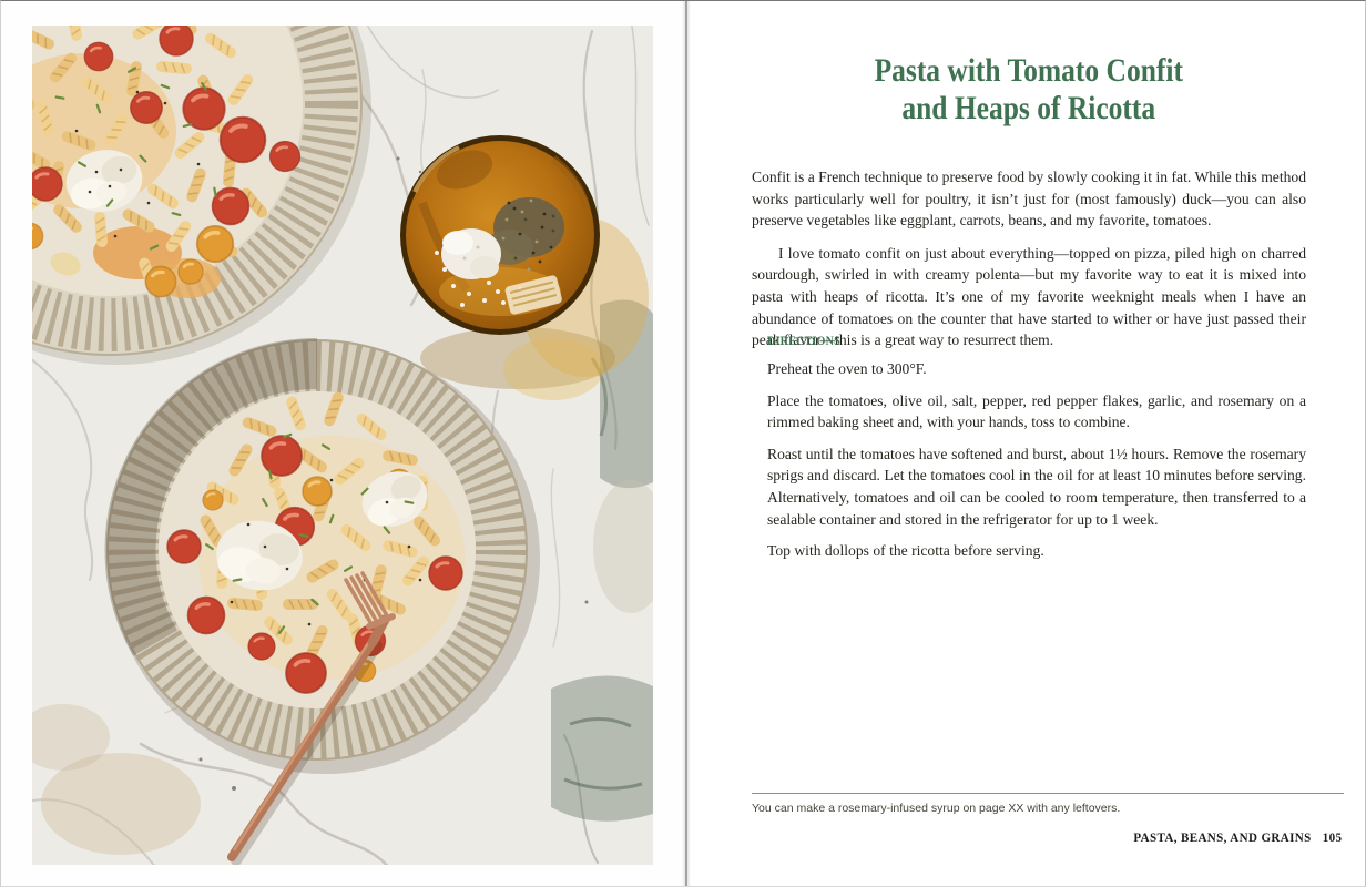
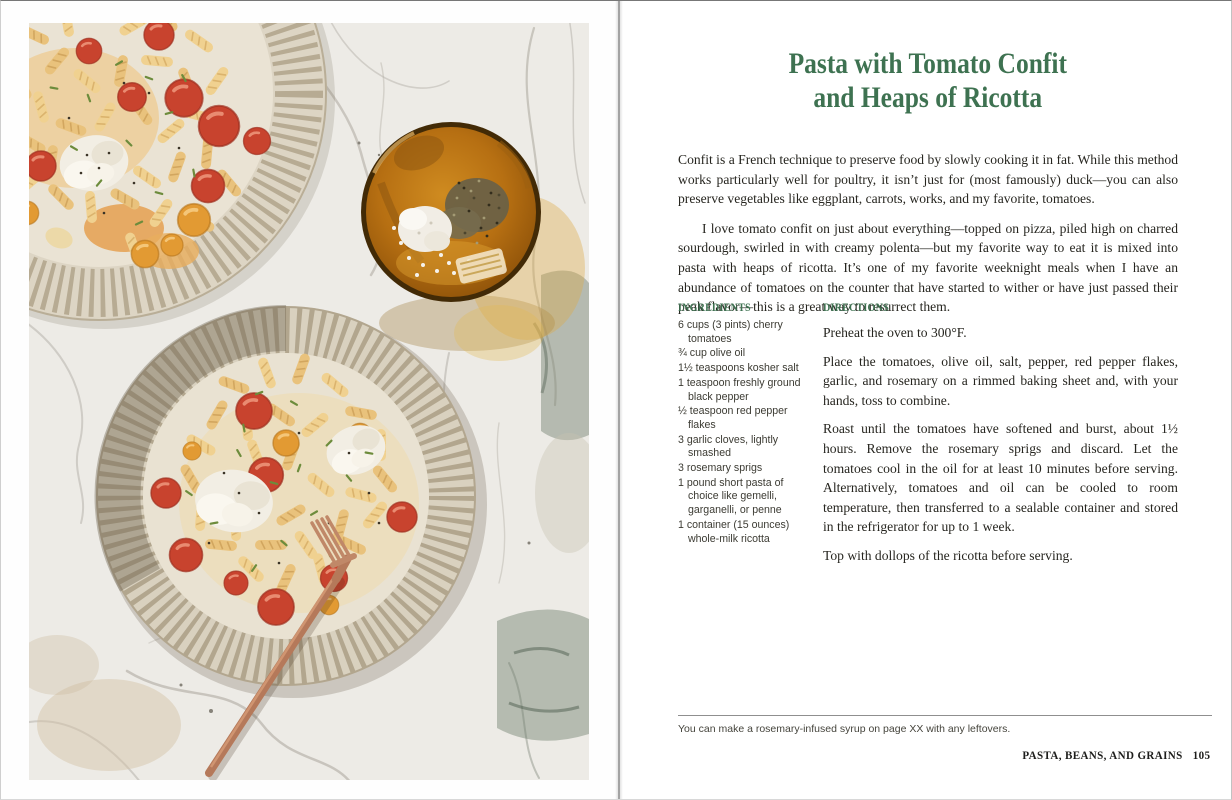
  Pasta with Tomato Confit
  and Heaps of Ricotta
- Confit is a French technique to preserve food by slowly cooking it in fat. While this method works particularly well for poultry, it isn’t just for (most famously) duck—you can also preserve vegetables like eggplant, carrots, beans, and my favorite, tomatoes.
+ Confit is a French technique to preserve food by slowly cooking it in fat. While this method works particularly well for poultry, it isn’t just for (most famously) duck—you can also preserve vegetables like eggplant, carrots, works, and my favorite, tomatoes.
  I love tomato confit on just about everything—topped on pizza, piled high on charred sourdough, swirled in with creamy polenta—but my favorite way to eat it is mixed into pasta with heaps of ricotta. It’s one of my favorite weeknight meals when I have an abundance of tomatoes on the counter that have started to wither or have just passed their peak flavor—this is a great way to resurrect them.
+ INGREDIENTS
+ 6 cups (3 pints) cherry tomatoes
+ ¾ cup olive oil
+ 1½ teaspoons kosher salt
+ 1 teaspoon freshly ground black pepper
+ ½ teaspoon red pepper flakes
+ 3 garlic cloves, lightly smashed
+ 3 rosemary sprigs
+ 1 pound short pasta of choice like gemelli, garganelli, or penne
+ 1 container (15 ounces) whole-milk ricotta
  DIRECTIONS
  Preheat the oven to 300°F.
  Place the tomatoes, olive oil, salt, pepper, red pepper flakes, garlic, and rosemary on a rimmed baking sheet and, with your hands, toss to combine.
  Roast until the tomatoes have softened and burst, about 1½ hours. Remove the rosemary sprigs and discard. Let the tomatoes cool in the oil for at least 10 minutes before serving. Alternatively, tomatoes and oil can be cooled to room temperature, then transferred to a sealable container and stored in the refrigerator for up to 1 week.
  Top with dollops of the ricotta before serving.
  You can make a rosemary-infused syrup on page XX with any leftovers.
  PASTA, BEANS, AND GRAINS 105
